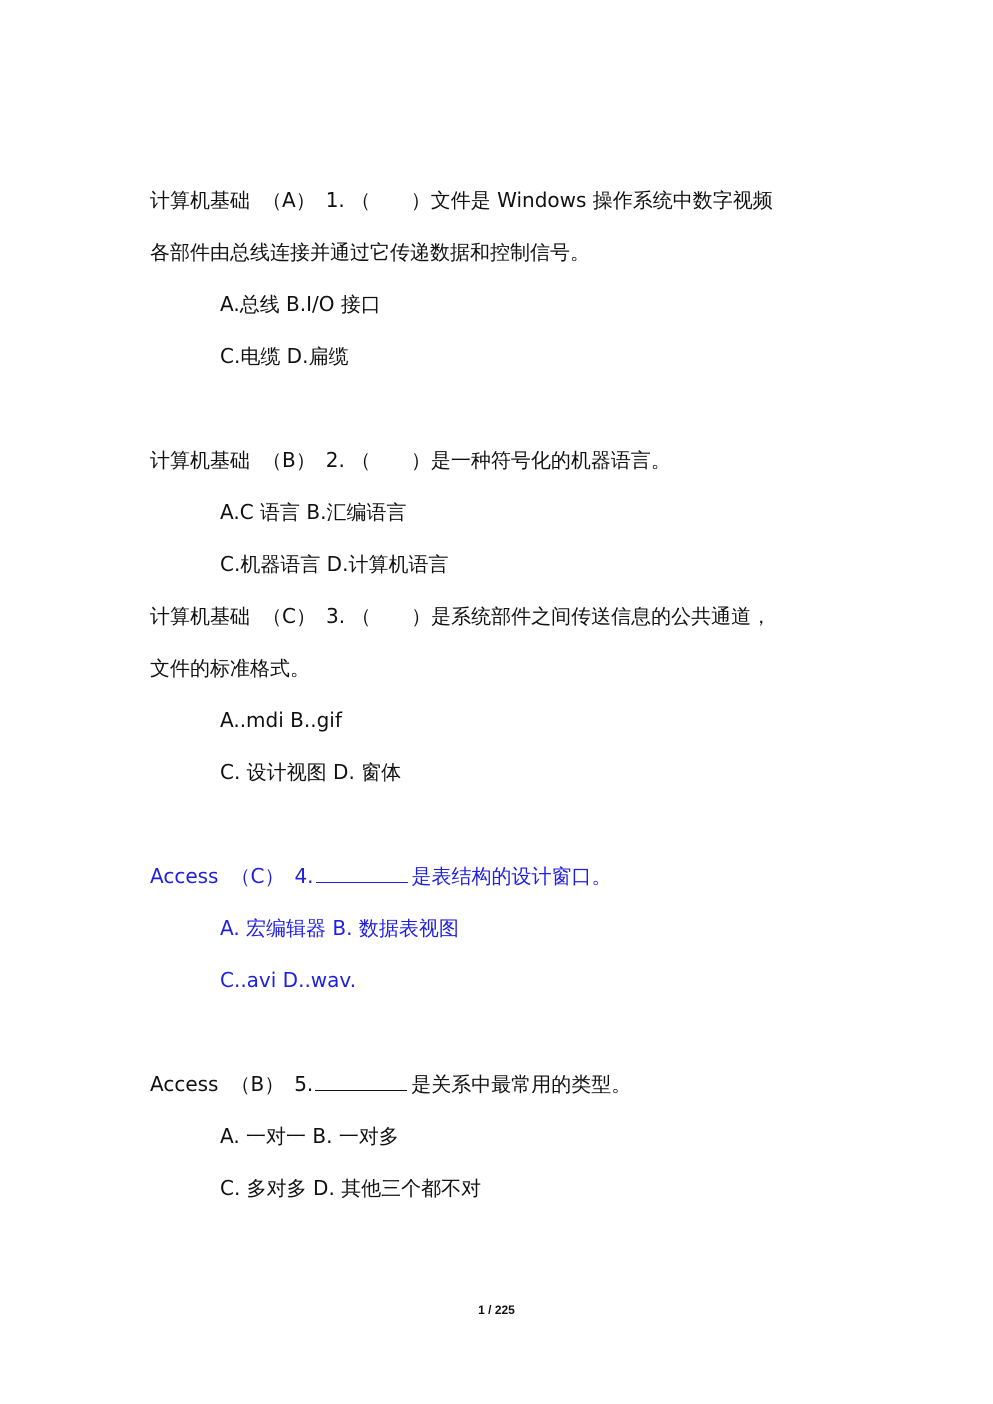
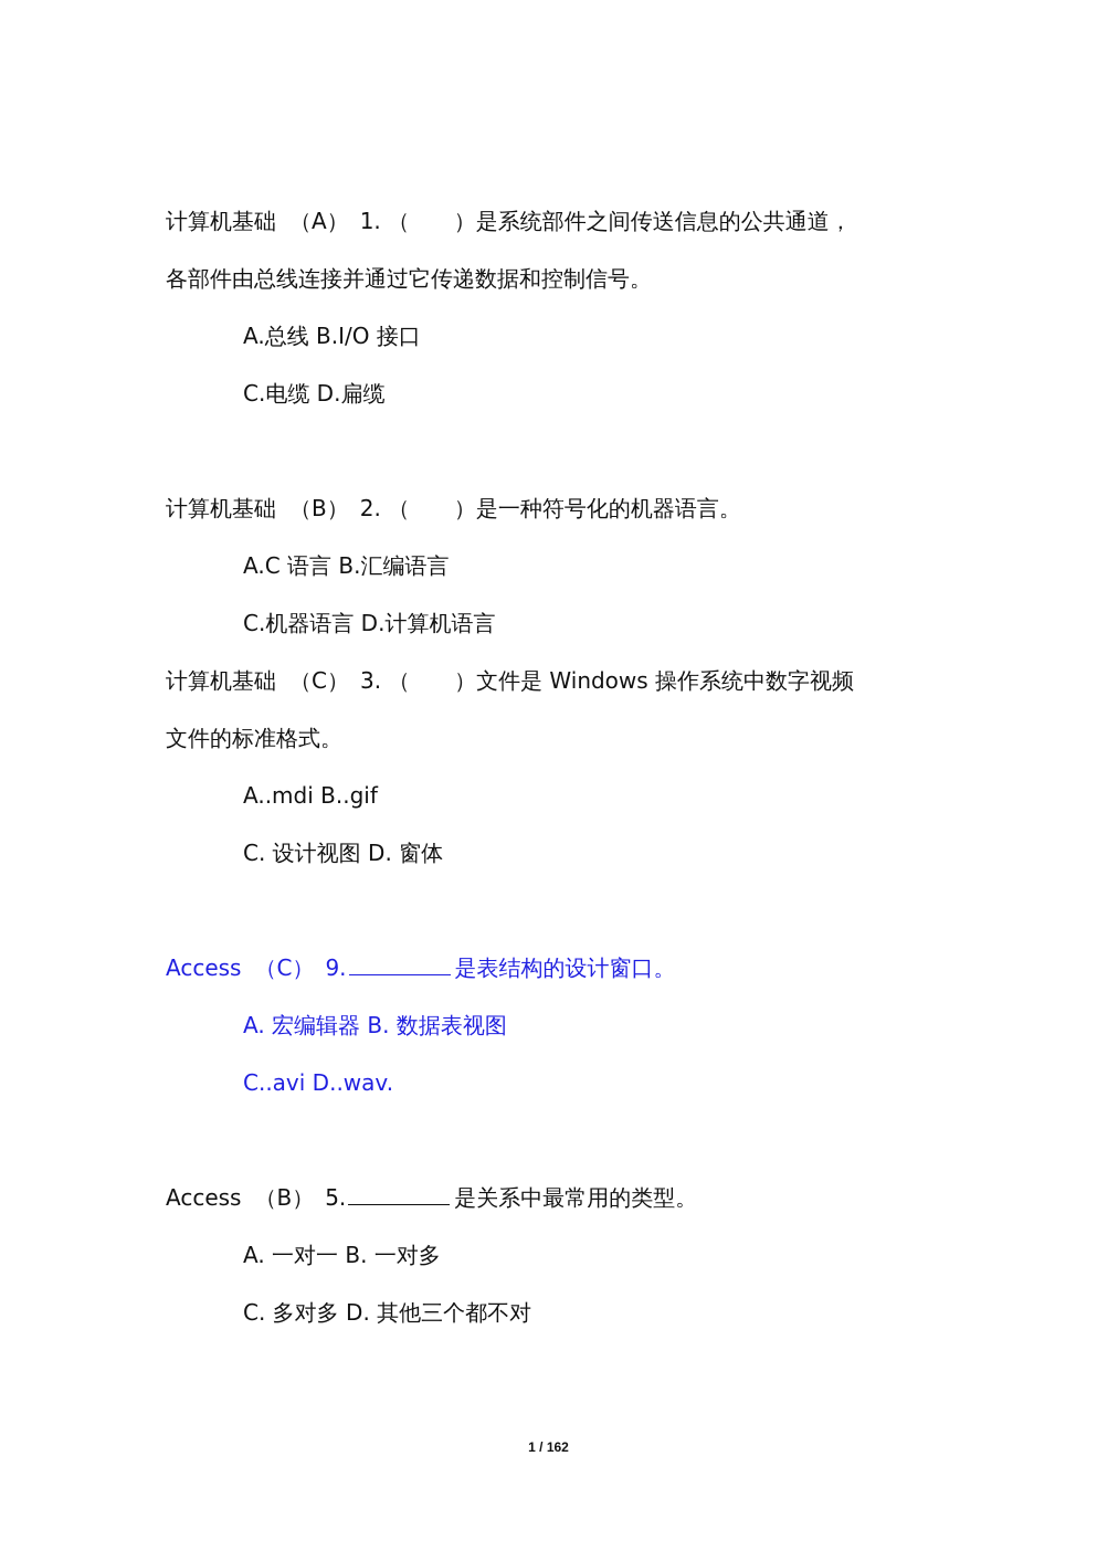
- 计算机基础 （A） 1. （ ）文件是 Windows 操作系统中数字视频
+ 计算机基础 （A） 1. （ ）是系统部件之间传送信息的公共通道，
  各部件由总线连接并通过它传递数据和控制信号。
  A.总线 B.I/O 接口
  C.电缆 D.扁缆
  计算机基础 （B） 2. （ ）是一种符号化的机器语言。
  A.C 语言 B.汇编语言
  C.机器语言 D.计算机语言
- 计算机基础 （C） 3. （ ）是系统部件之间传送信息的公共通道，
+ 计算机基础 （C） 3. （ ）文件是 Windows 操作系统中数字视频
  文件的标准格式。
  A..mdi B..gif
  C. 设计视图 D. 窗体
- Access （C） 4. 是表结构的设计窗口。
+ Access （C） 9. 是表结构的设计窗口。
  A. 宏编辑器 B. 数据表视图
  C..avi D..wav.
  Access （B） 5. 是关系中最常用的类型。
  A. 一对一 B. 一对多
  C. 多对多 D. 其他三个都不对
- 1 / 225
+ 1 / 162
